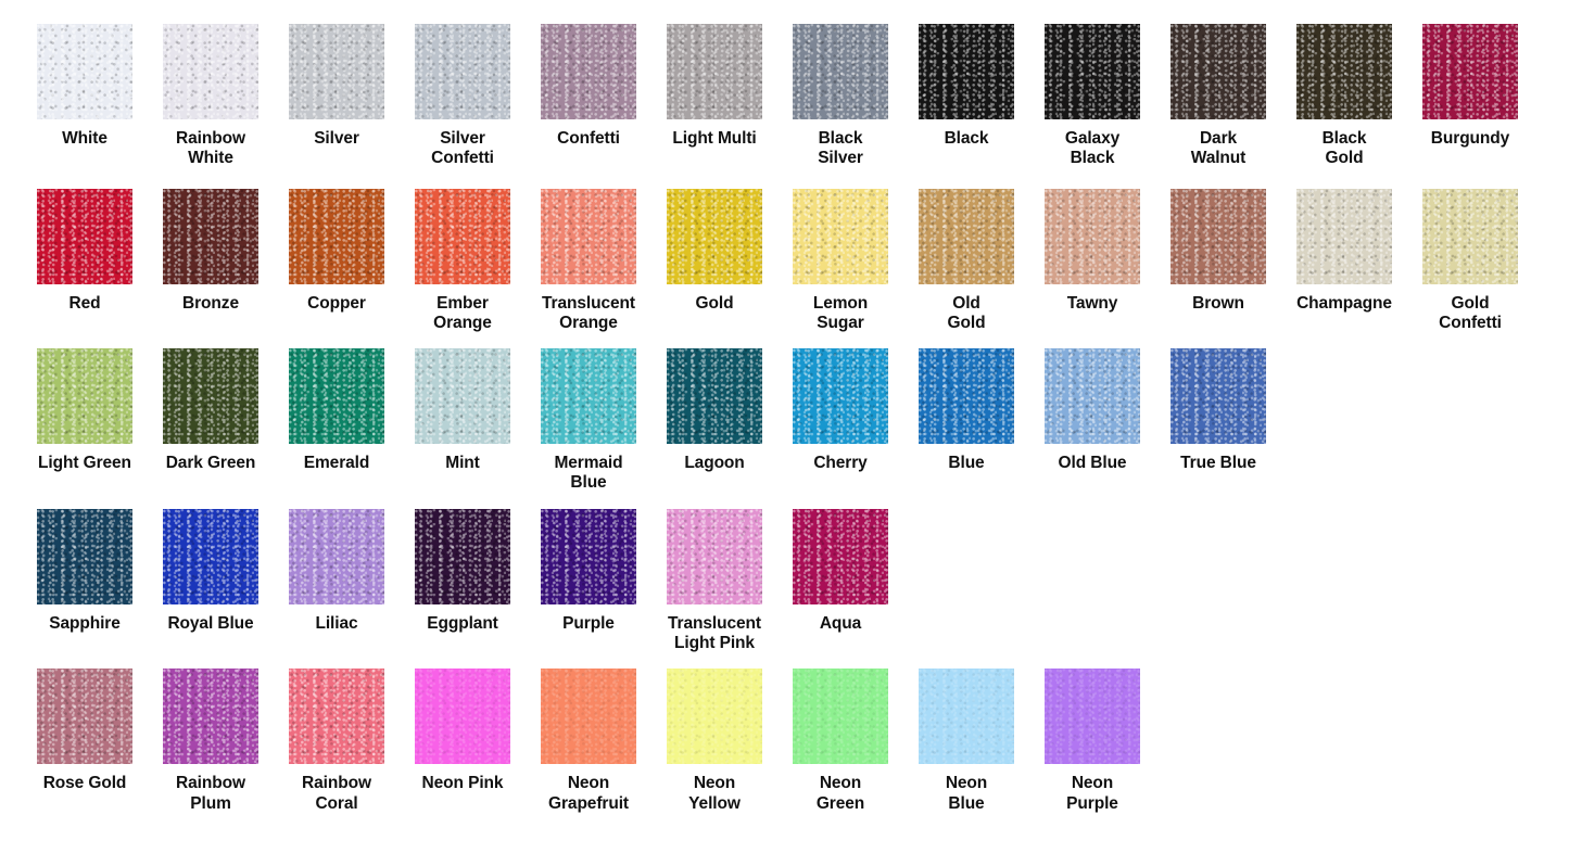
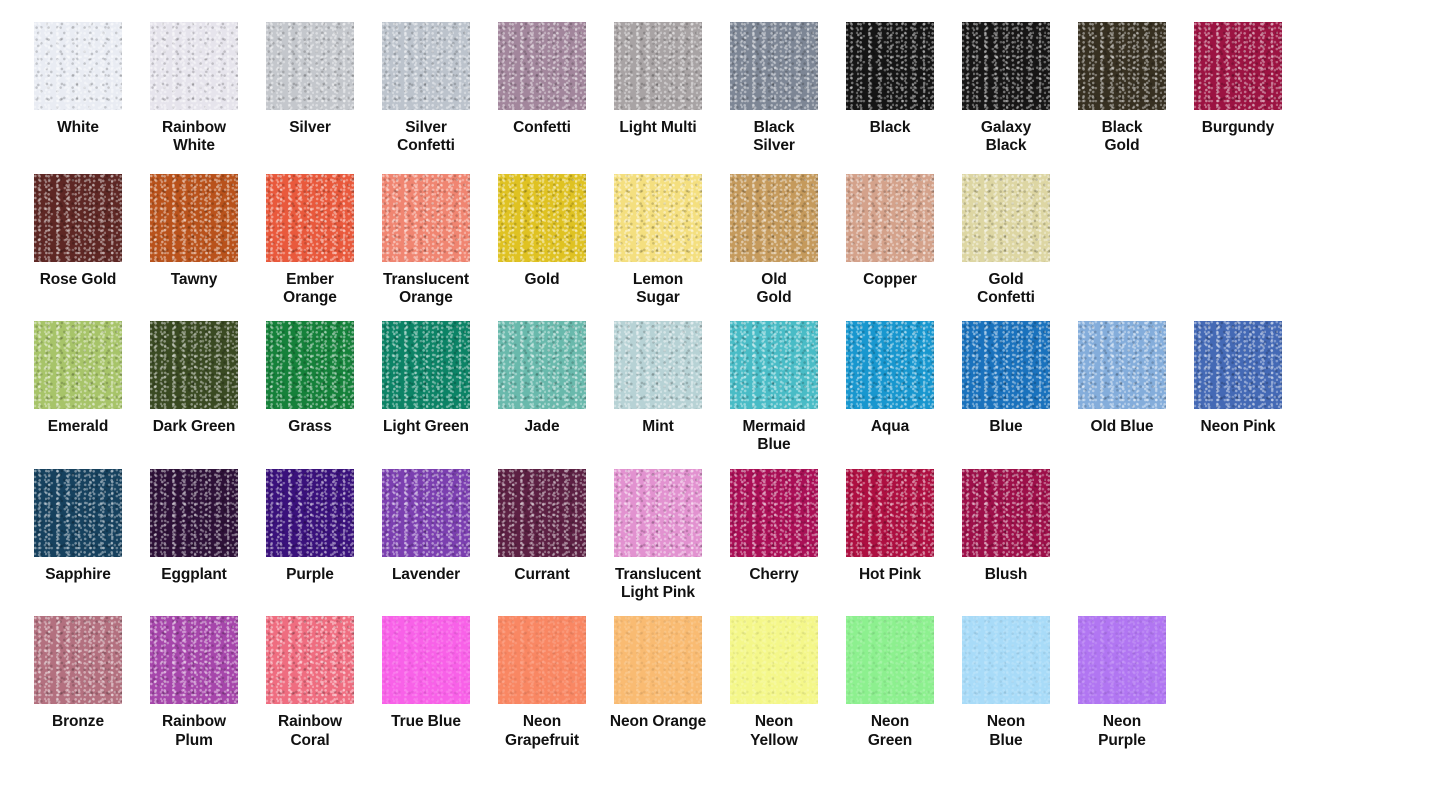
  White
  Rainbow
  White
  Silver
  Silver
  Confetti
  Confetti
  Light Multi
  Black
  Silver
  Black
  Galaxy
  Black
- Dark
- Walnut
  Black
  Gold
  Burgundy
- Red
- Bronze
+ Rose Gold
- Copper
+ Tawny
  Ember
  Orange
  Translucent
  Orange
  Gold
  Lemon
  Sugar
  Old
  Gold
- Tawny
+ Copper
- Brown
- Champagne
  Gold
  Confetti
- Light Green
+ Emerald
  Dark Green
+ Grass
- Emerald
+ Light Green
+ Jade
  Mint
  Mermaid
  Blue
- Lagoon
- Cherry
+ Aqua
  Blue
  Old Blue
- True Blue
+ Neon Pink
  Sapphire
- Royal Blue
- Liliac
  Eggplant
  Purple
+ Lavender
+ Currant
  Translucent
  Light Pink
- Aqua
+ Cherry
+ Hot Pink
+ Blush
- Rose Gold
+ Bronze
  Rainbow
  Plum
  Rainbow
  Coral
- Neon Pink
+ True Blue
  Neon
  Grapefruit
+ Neon Orange
  Neon
  Yellow
  Neon
  Green
  Neon
  Blue
  Neon
  Purple
